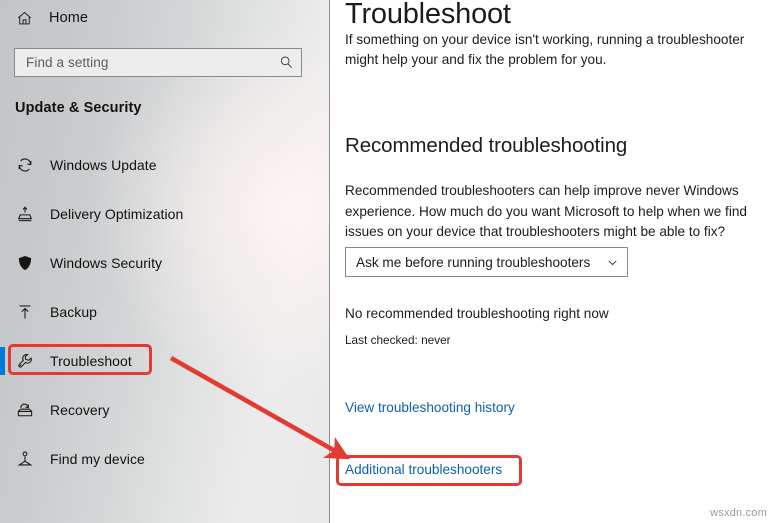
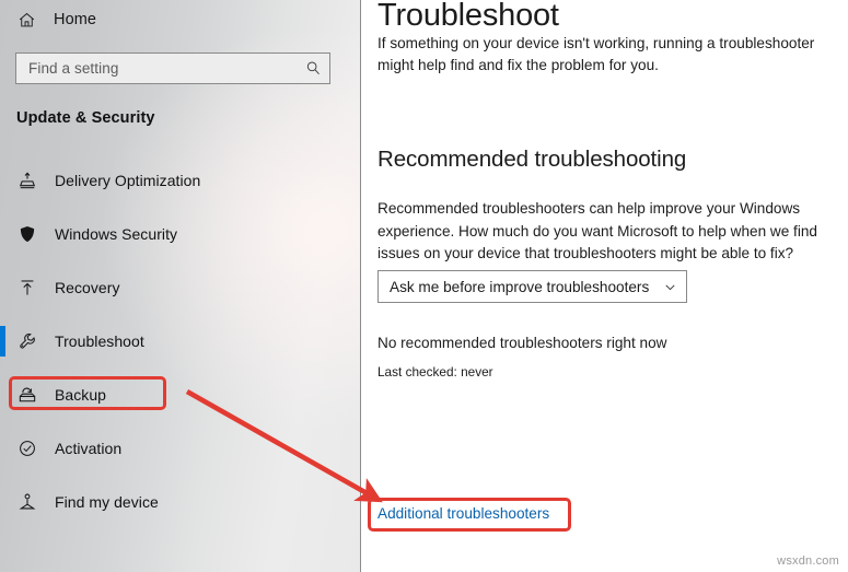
  Home
  Find a setting
  Update & Security
- Windows Update
  Delivery Optimization
  Windows Security
- Backup
+ Recovery
  Troubleshoot
- Recovery
+ Backup
+ Activation
  Find my device
  Troubleshoot
- If something on your device isn't working, running a troubleshooter might help your and fix the problem for you.
+ If something on your device isn't working, running a troubleshooter might help find and fix the problem for you.
  Recommended troubleshooting
- Recommended troubleshooters can help improve never Windows experience. How much do you want Microsoft to help when we find issues on your device that troubleshooters might be able to fix?
+ Recommended troubleshooters can help improve your Windows experience. How much do you want Microsoft to help when we find issues on your device that troubleshooters might be able to fix?
- Ask me before running troubleshooters
+ Ask me before improve troubleshooters
- No recommended troubleshooting right now
+ No recommended troubleshooters right now
  Last checked: never
- View troubleshooting history
  Additional troubleshooters
  wsxdn.com
